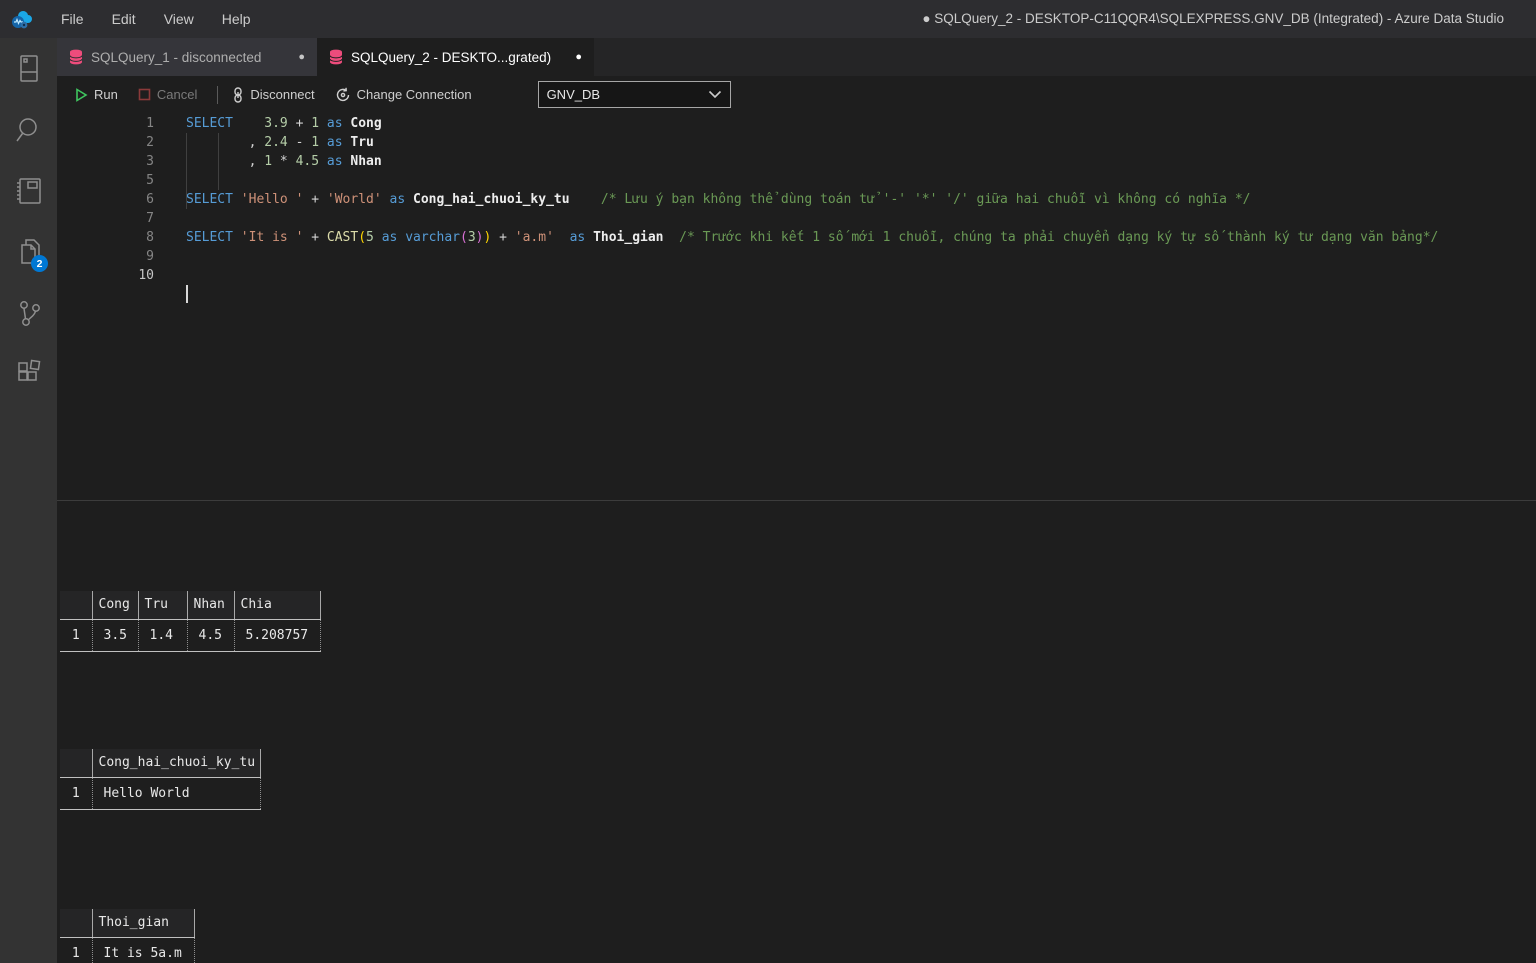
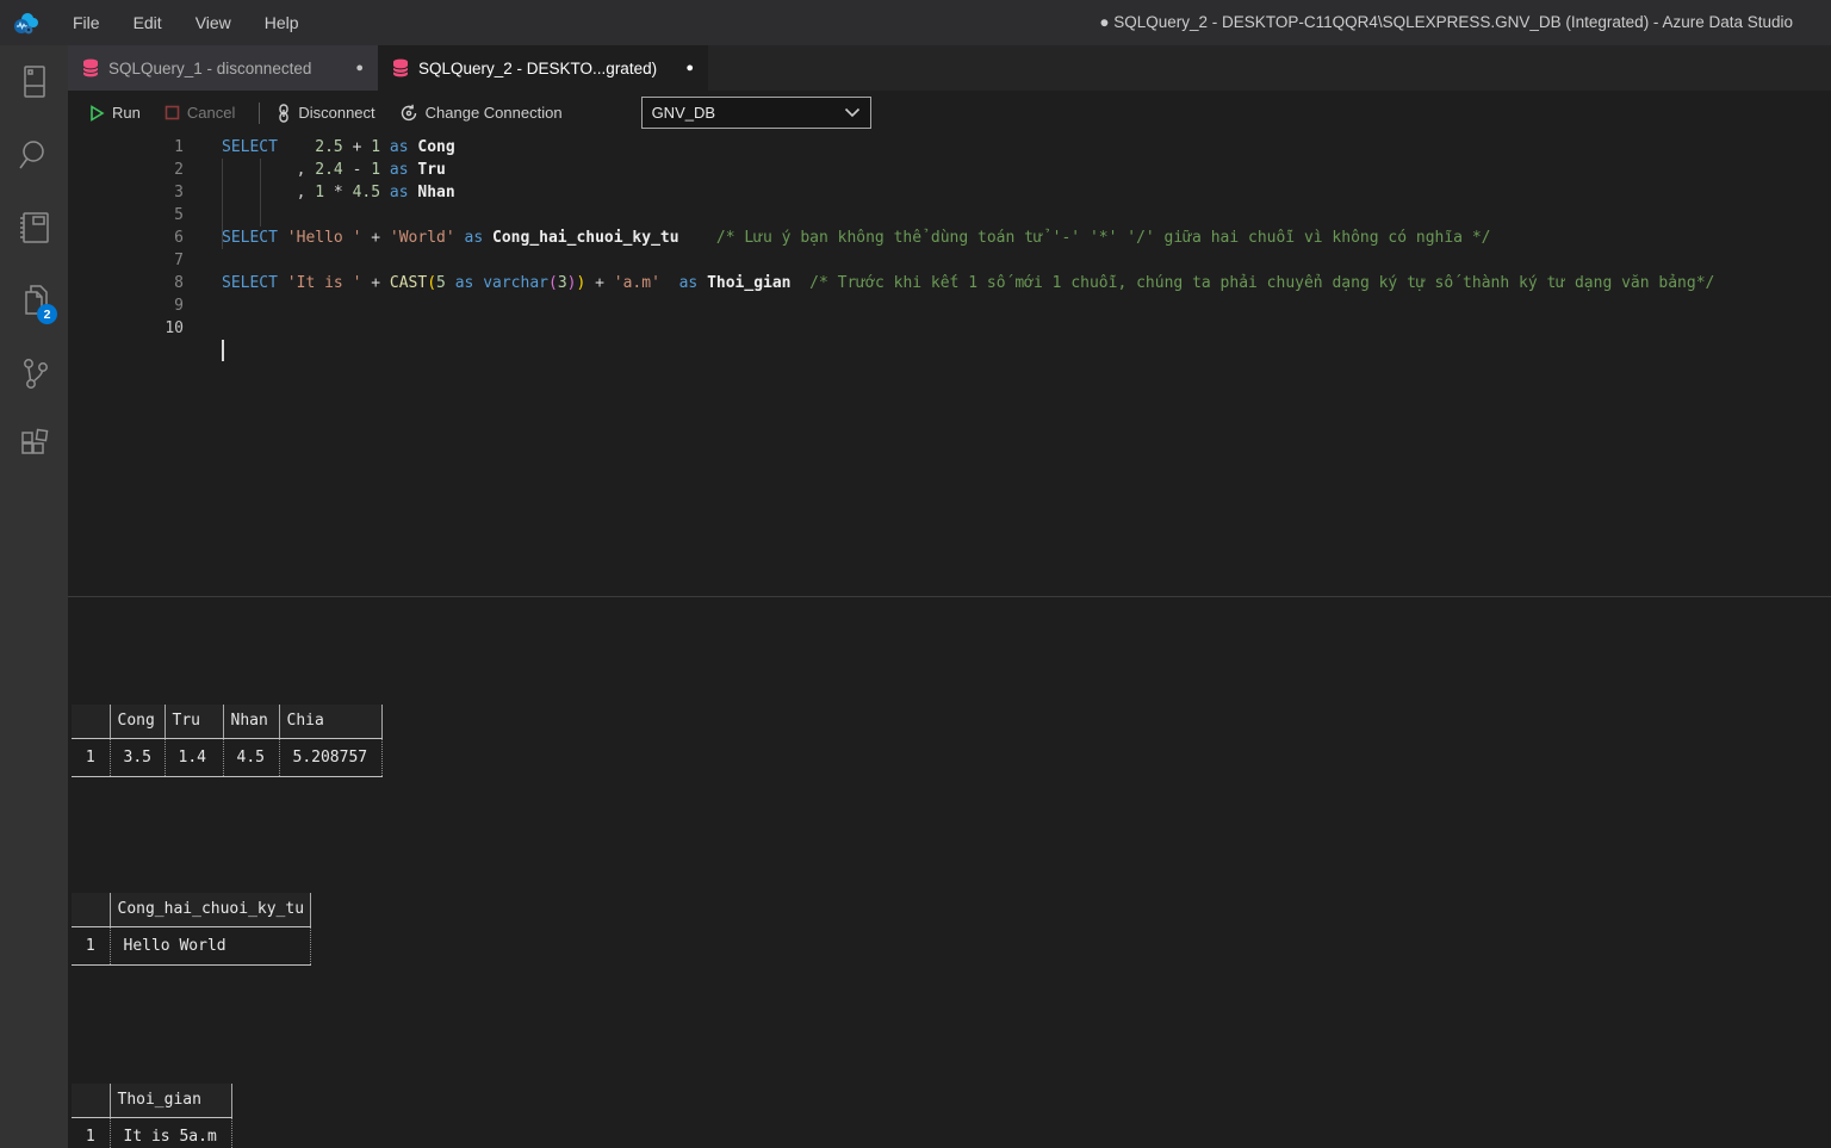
  File
  Edit
  View
  Help
  ● SQLQuery_2 - DESKTOP-C11QQR4\SQLEXPRESS.GNV_DB (Integrated) - Azure Data Studio
  2
  SQLQuery_1 - disconnected
  ●
  SQLQuery_2 - DESKTO...grated)
  ●
  Run
  Cancel
  Disconnect
  Change Connection
  GNV_DB
  1
- SELECT 3.9 + 1 as Cong
+ SELECT 2.5 + 1 as Cong
  2
  , 2.4 - 1 as Tru
  3
  , 1 * 4.5 as Nhan
  5
  6
  SELECT 'Hello ' + 'World' as Cong_hai_chuoi_ky_tu /* Lưu ý bạn không thể dùng toán tử '-' '*' '/' giữa hai chuỗi vì không có nghĩa */
  7
  8
  SELECT 'It is ' + CAST(5 as varchar(3)) + 'a.m' as Thoi_gian /* Trước khi kết 1 số mới 1 chuỗi, chúng ta phải chuyển dạng ký tự số thành ký tư dạng văn bảng*/
  9
  10
  	Cong	Tru	Nhan	Chia
  1	3.5	1.4	4.5	5.208757
  	Cong_hai_chuoi_ky_tu
  1	Hello World
  	Thoi_gian
  1	It is 5a.m
